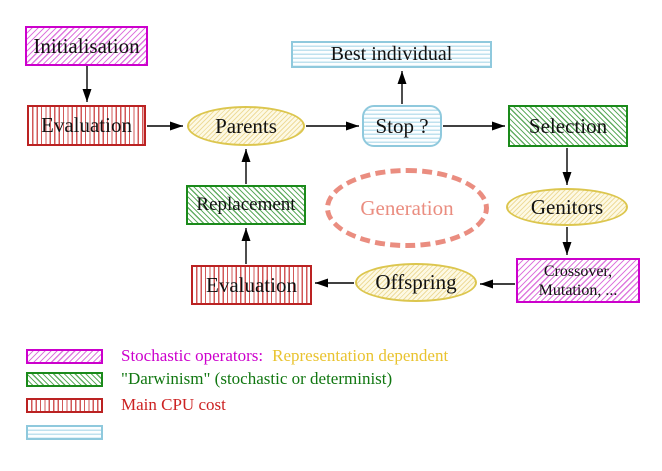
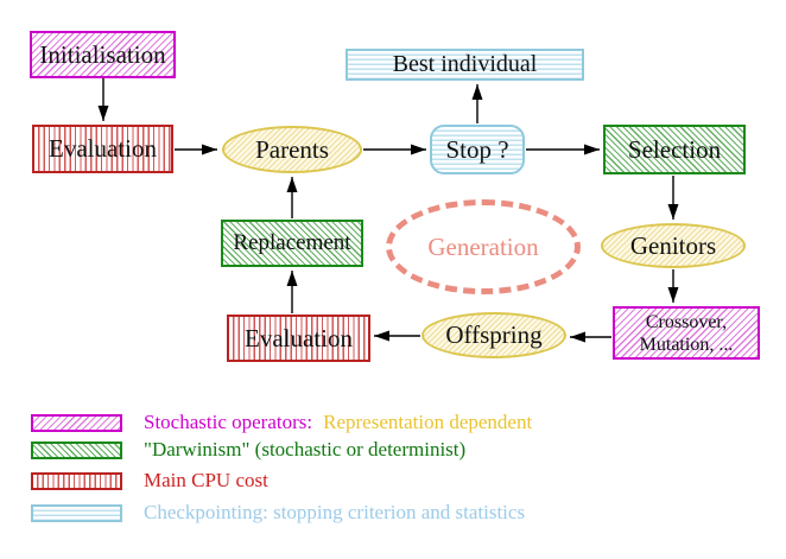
  Initialisation
  Evaluation
  Parents
  Best individual
  Stop ?
  Selection
  Replacement
  Generation
  Genitors
  Crossover,
  Mutation, ...
  Offspring
  Evaluation
  Stochastic operators:
  Representation dependent
  "Darwinism" (stochastic or determinist)
  Main CPU cost
+ Checkpointing: stopping criterion and statistics
